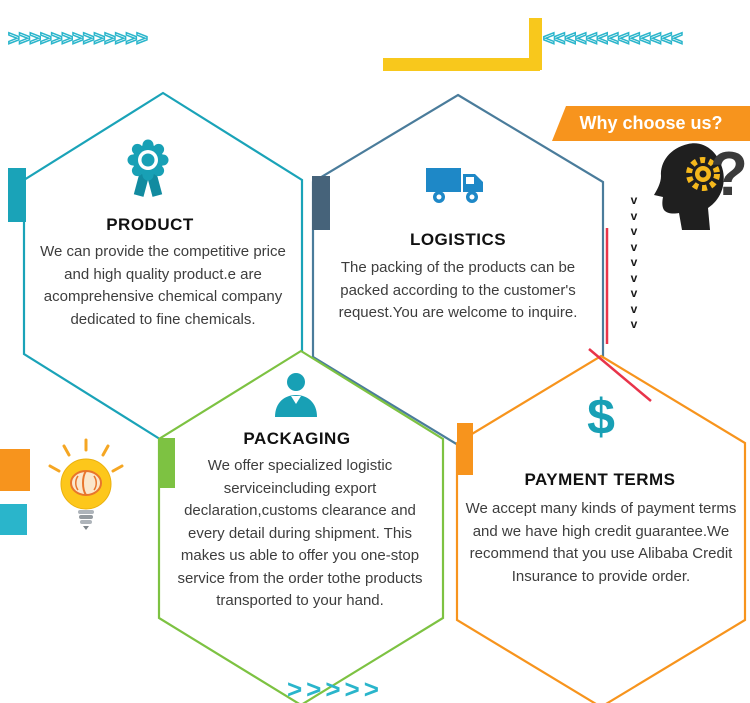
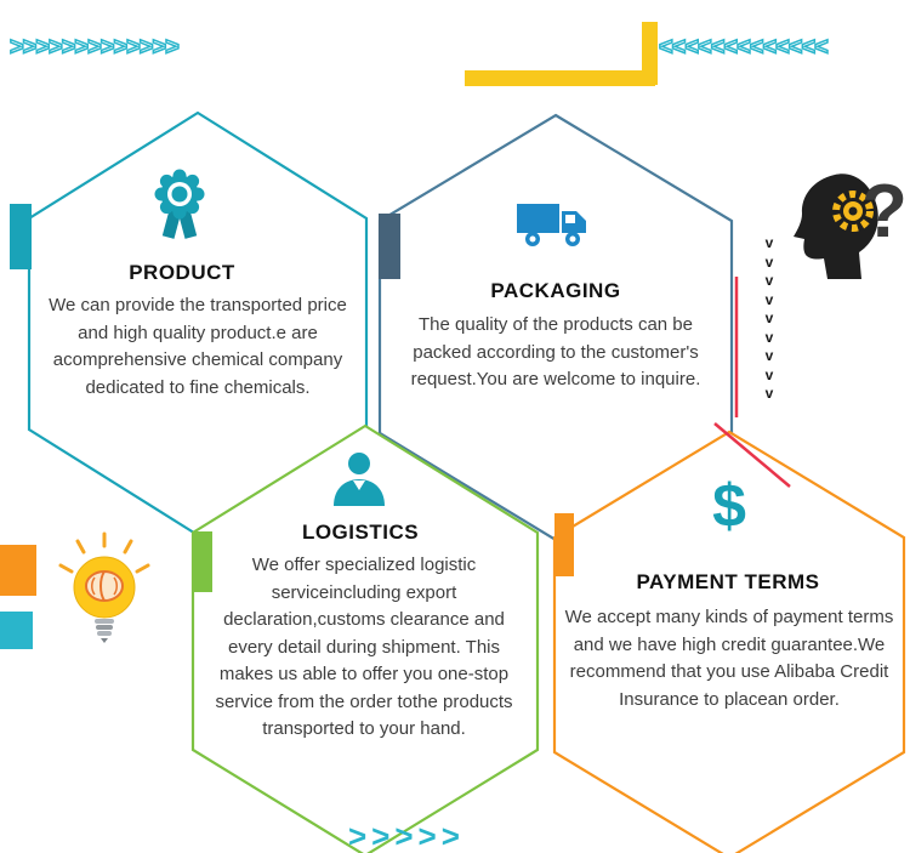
  >>>>>>>>>>>>>
  <<<<<<<<<<<<<
  >>>>>
- Why choose us?
  ?
  v v v v v v v v v
  PRODUCT
- We can provide the competitive price and high quality product.e are acomprehensive chemical company dedicated to fine chemicals.
+ We can provide the transported price and high quality product.e are acomprehensive chemical company dedicated to fine chemicals.
- LOGISTICS
+ PACKAGING
- The packing of the products can be packed according to the customer's request.You are welcome to inquire.
+ The quality of the products can be packed according to the customer's request.You are welcome to inquire.
- PACKAGING
+ LOGISTICS
  We offer specialized logistic serviceincluding export declaration,customs clearance and every detail during shipment. This makes us able to offer you one-stop service from the order tothe products transported to your hand.
  $
  PAYMENT TERMS
- We accept many kinds of payment terms and we have high credit guarantee.We recommend that you use Alibaba Credit Insurance to provide order.
+ We accept many kinds of payment terms and we have high credit guarantee.We recommend that you use Alibaba Credit Insurance to placean order.
